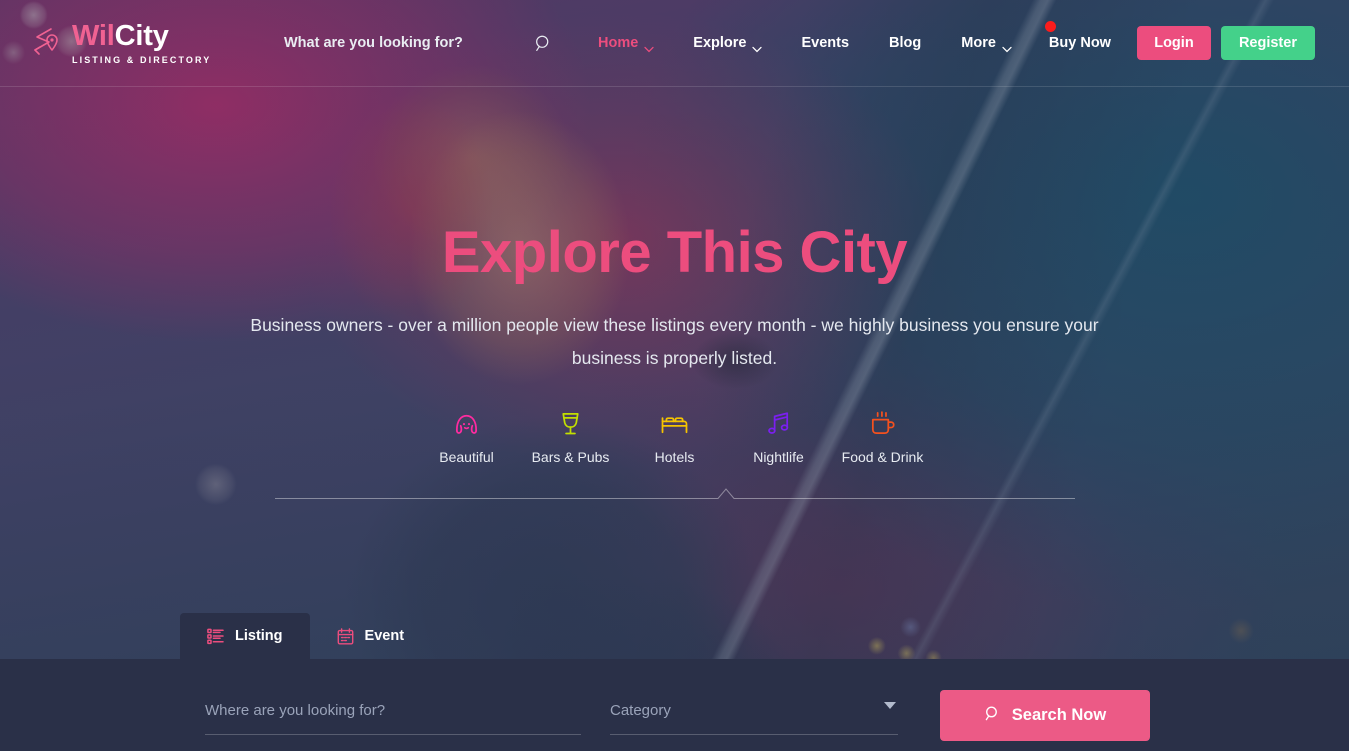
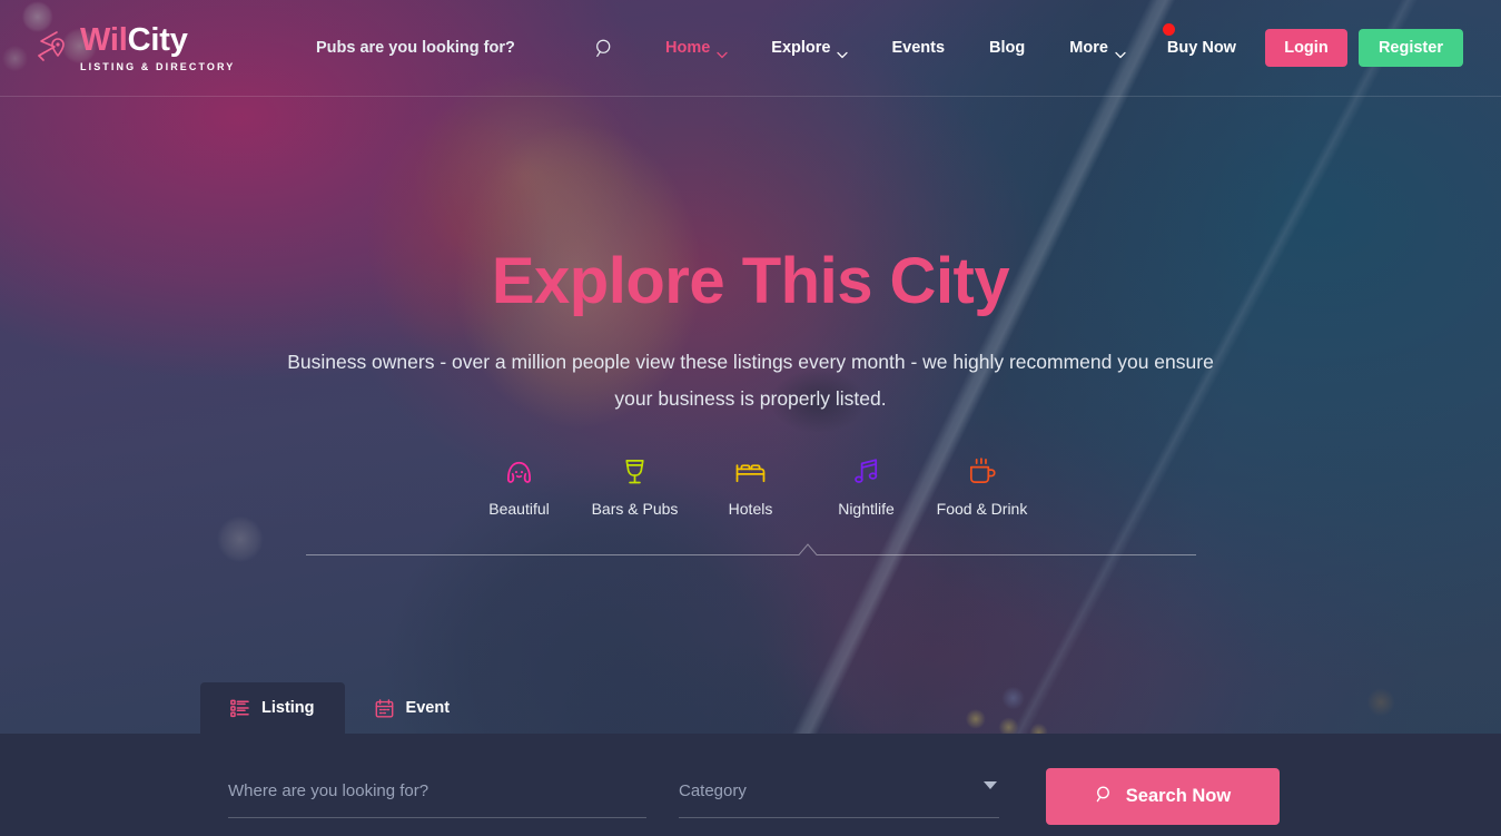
  WilCity
  LISTING & DIRECTORY
- What are you looking for?
+ Pubs are you looking for?
  Home
  Explore
  Events
  Blog
  More
  Buy Now
  Login
  Register
  Explore This City
- Business owners - over a million people view these listings every month - we highly business you ensure your business is properly listed.
+ Business owners - over a million people view these listings every month - we highly recommend you ensure your business is properly listed.
  Beautiful
  Bars & Pubs
  Hotels
  Nightlife
  Food & Drink
  Listing
  Event
  Where are you looking for?
  Category
  Search Now
